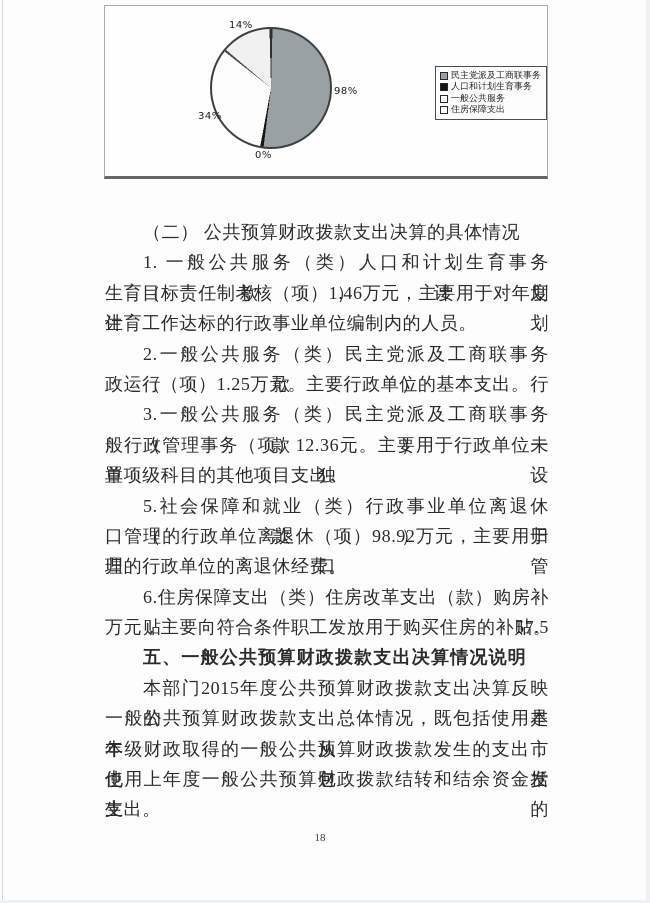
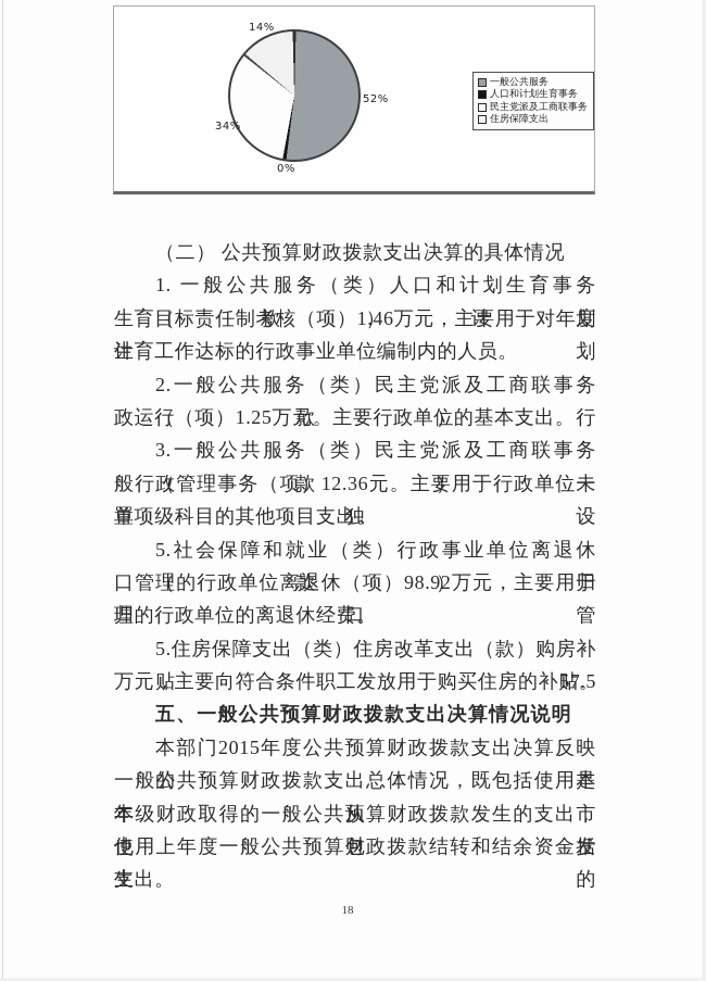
  14%
- 98%
+ 52%
  34%
  0%
- 民主党派及工商联事务
+ 一般公共服务
  人口和计划生育事务
- 一般公共服务
+ 民主党派及工商联事务
  住房保障支出
  （二） 公共预算财政拨款支出决算的具体情况
  1. 一般公共服务（类）人口和计划生育事务（款）计划
  生育目标责任制考核（项）1.46万元，主要用于对年度计划
  生育工作达标的行政事业单位编制内的人员。
  2.一般公共服务（类）民主党派及工商联事务（款）行
  政运行（项）1.25万元。主要行政单位的基本支出。
  3.一般公共服务（类）民主党派及工商联事务（款）一
  般行政管理事务（项）12.36元。主要用于行政单位未单独设
  置项级科目的其他项目支出。
  5.社会保障和就业（类）行政事业单位离退休（款）归
  口管理的行政单位离退休（项）98.92万元，主要用于归口管
  理的行政单位的离退休经费。
- 6.住房保障支出（类）住房改革支出（款）购房补贴57.5
+ 5.住房保障支出（类）住房改革支出（款）购房补贴57.5
  万元，主要向符合条件职工发放用于购买住房的补贴。
  五、一般公共预算财政拨款支出决算情况说明
  本部门2015年度公共预算财政拨款支出决算反映的是
  一般公共预算财政拨款支出总体情况，既包括使用本年从市
  本级财政取得的一般公共预算财政拨款发生的支出，也包括
  使用上年度一般公共预算财政拨款结转和结余资金发生的
  支出。
  18
